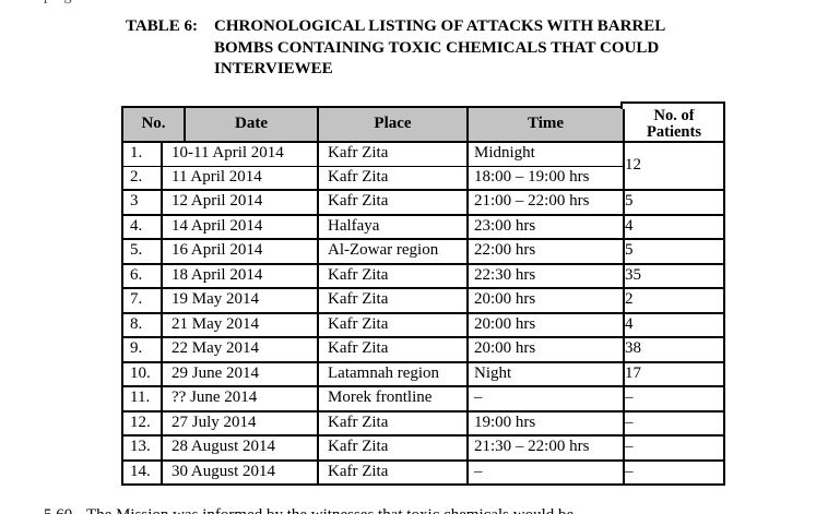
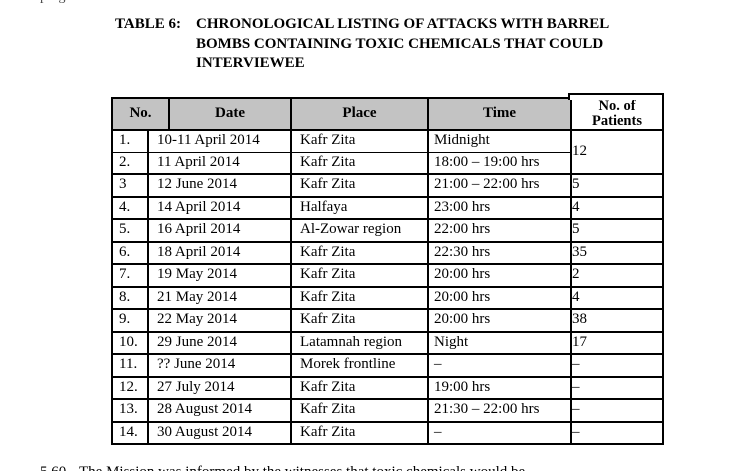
  TABLE 6:
  CHRONOLOGICAL LISTING OF ATTACKS WITH BARREL
  BOMBS CONTAINING TOXIC CHEMICALS THAT COULD
  INTERVIEWEE
  No.	Date	Place	Time	No. of Patients
  1.	10-11 April 2014	Kafr Zita	Midnight	12
  2.	11 April 2014	Kafr Zita	18:00 – 19:00 hrs
- 3	12 April 2014	Kafr Zita	21:00 – 22:00 hrs	5
+ 3	12 June 2014	Kafr Zita	21:00 – 22:00 hrs	5
  4.	14 April 2014	Halfaya	23:00 hrs	4
  5.	16 April 2014	Al-Zowar region	22:00 hrs	5
  6.	18 April 2014	Kafr Zita	22:30 hrs	35
  7.	19 May 2014	Kafr Zita	20:00 hrs	2
  8.	21 May 2014	Kafr Zita	20:00 hrs	4
  9.	22 May 2014	Kafr Zita	20:00 hrs	38
  10.	29 June 2014	Latamnah region	Night	17
  11.	?? June 2014	Morek frontline	–	–
  12.	27 July 2014	Kafr Zita	19:00 hrs	–
  13.	28 August 2014	Kafr Zita	21:30 – 22:00 hrs	–
  14.	30 August 2014	Kafr Zita	–	–
